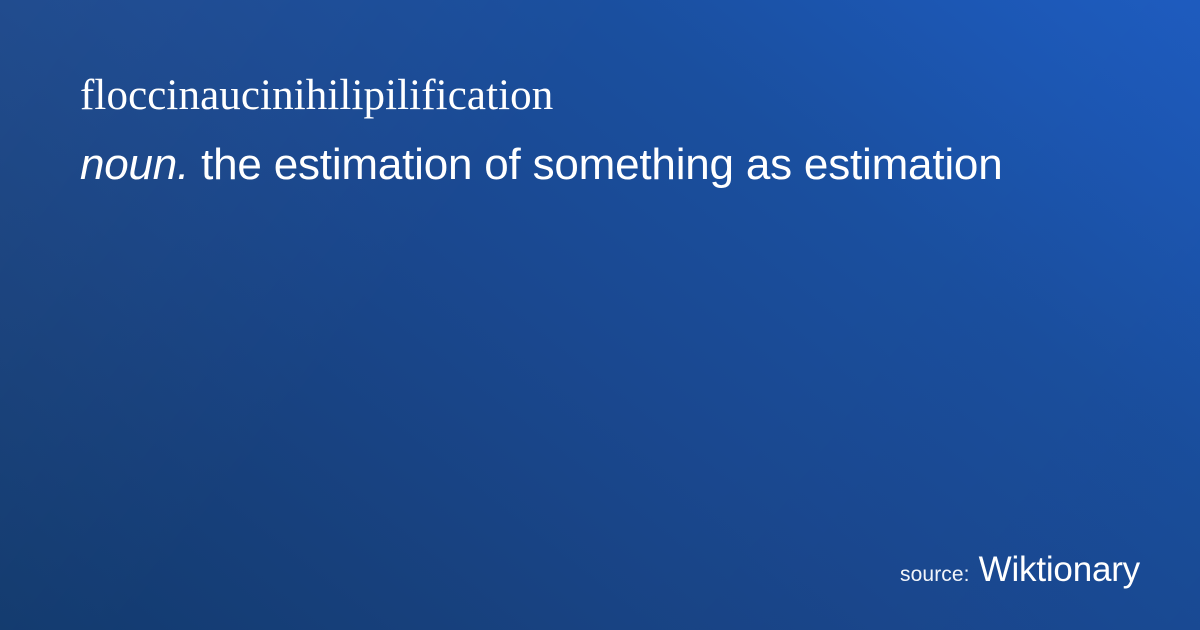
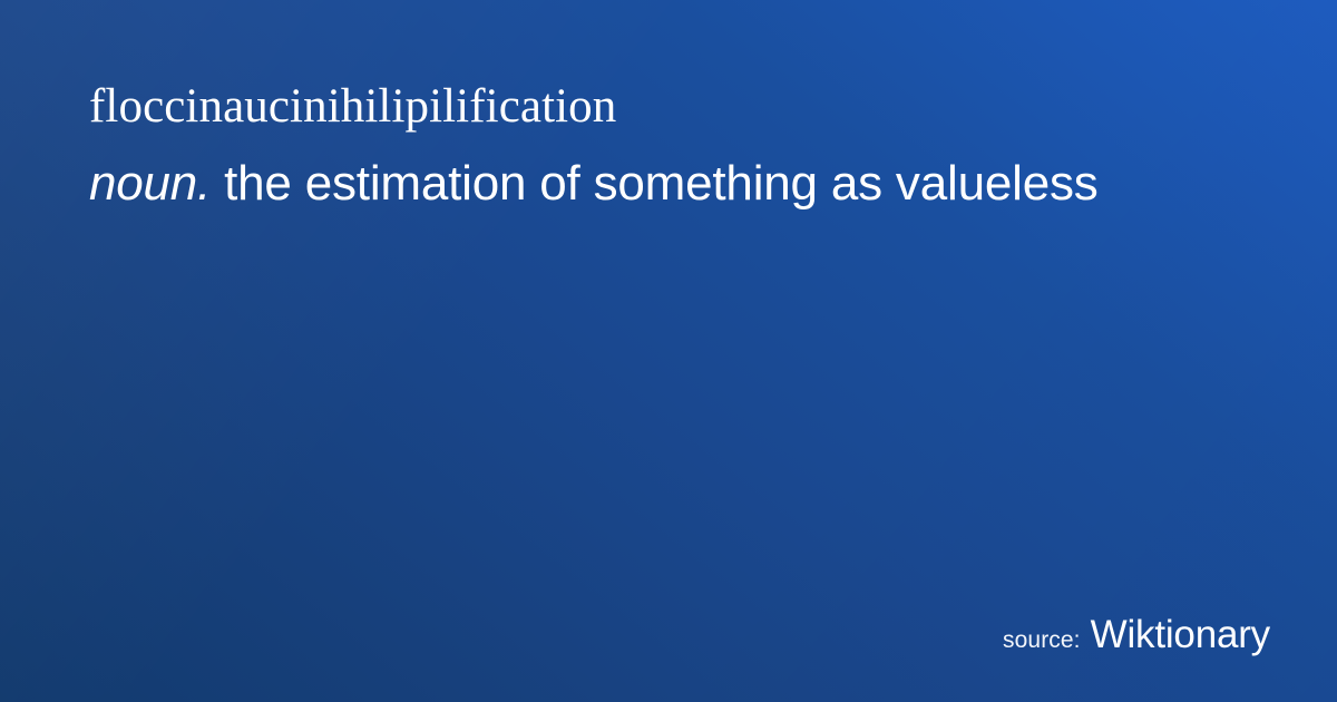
  floccinaucinihilipilification
- noun. the estimation of something as estimation
+ noun. the estimation of something as valueless
  source:
  Wiktionary
